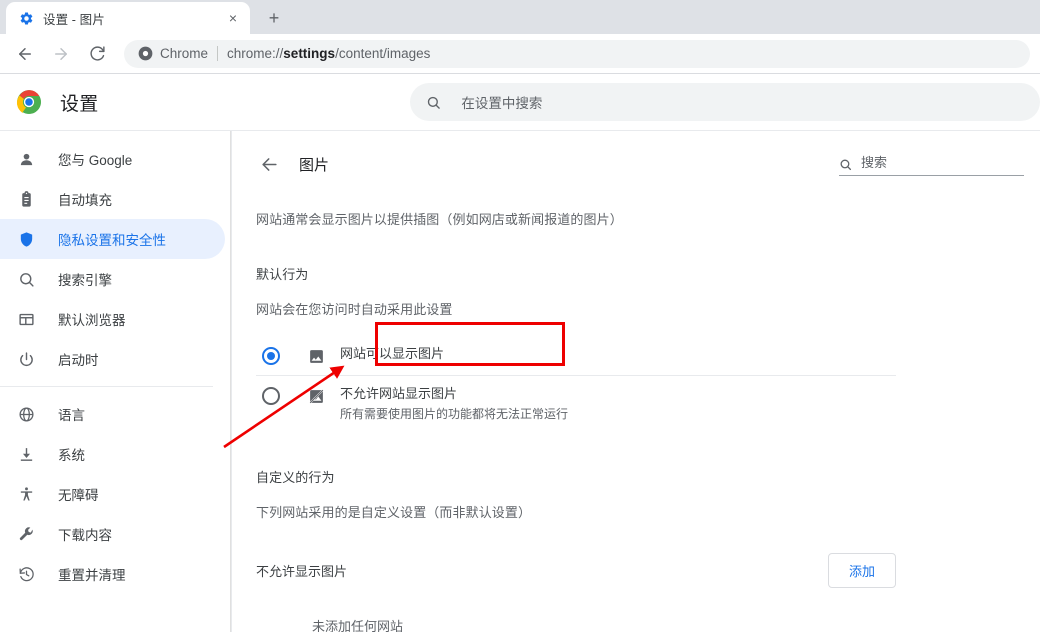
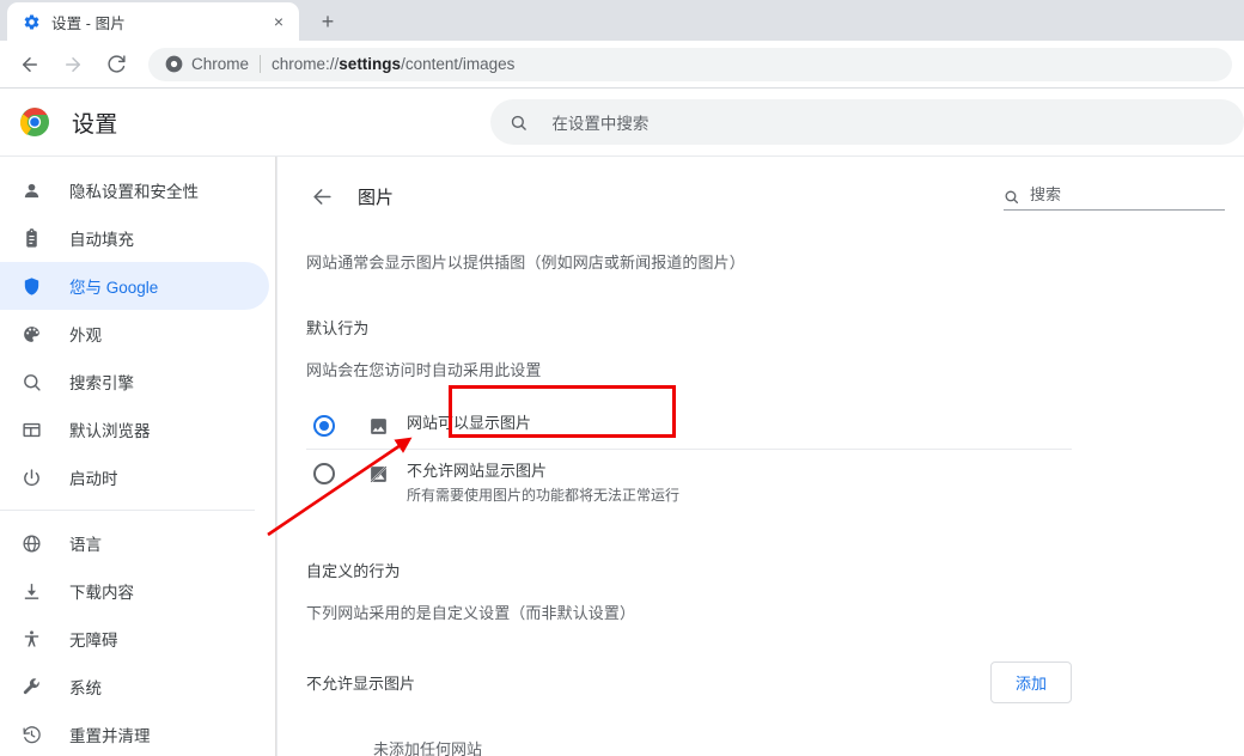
  设置 - 图片
  ×
  +
  Chrome
  chrome://settings/content/images
  设置
  在设置中搜索
- 您与 Google
+ 隐私设置和安全性
  自动填充
- 隐私设置和安全性
+ 您与 Google
+ 外观
  搜索引擎
  默认浏览器
  启动时
  语言
- 系统
+ 下载内容
  无障碍
- 下载内容
+ 系统
  重置并清理
  图片
  搜索
  网站通常会显示图片以提供插图（例如网店或新闻报道的图片）
  默认行为
  网站会在您访问时自动采用此设置
  网站可以显示图片
  不允许网站显示图片
  所有需要使用图片的功能都将无法正常运行
  自定义的行为
  下列网站采用的是自定义设置（而非默认设置）
  不允许显示图片
  添加
  未添加任何网站
